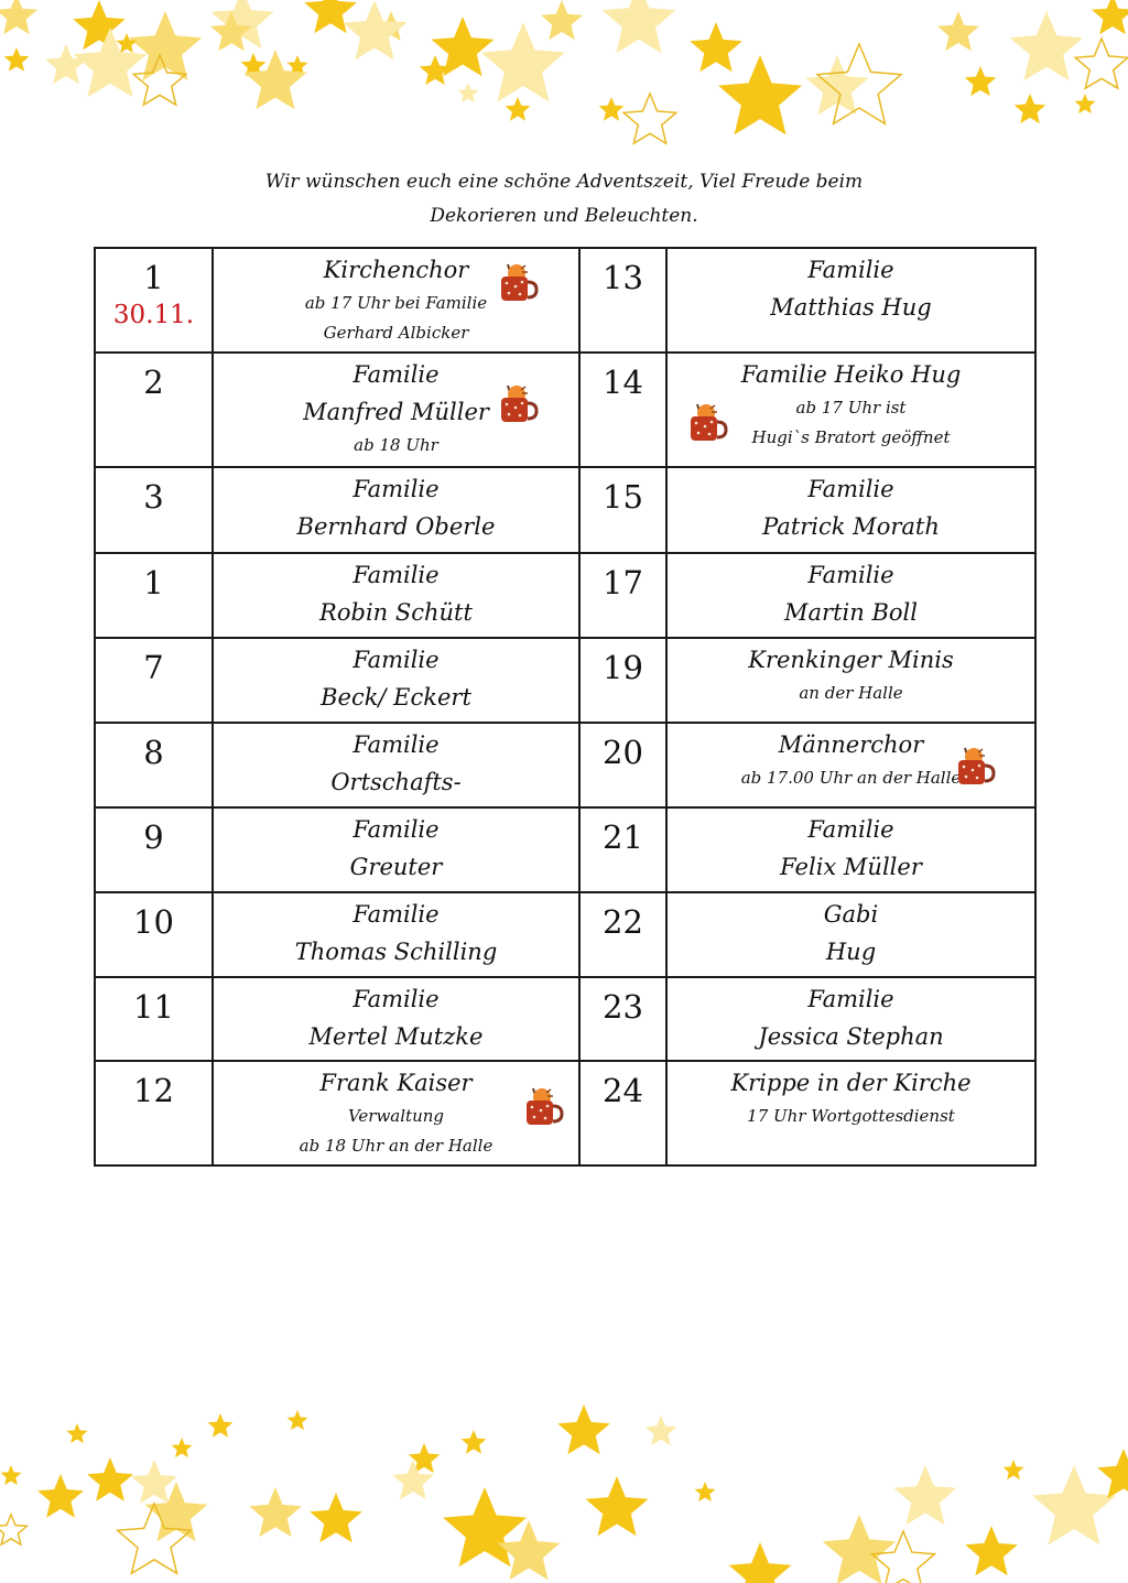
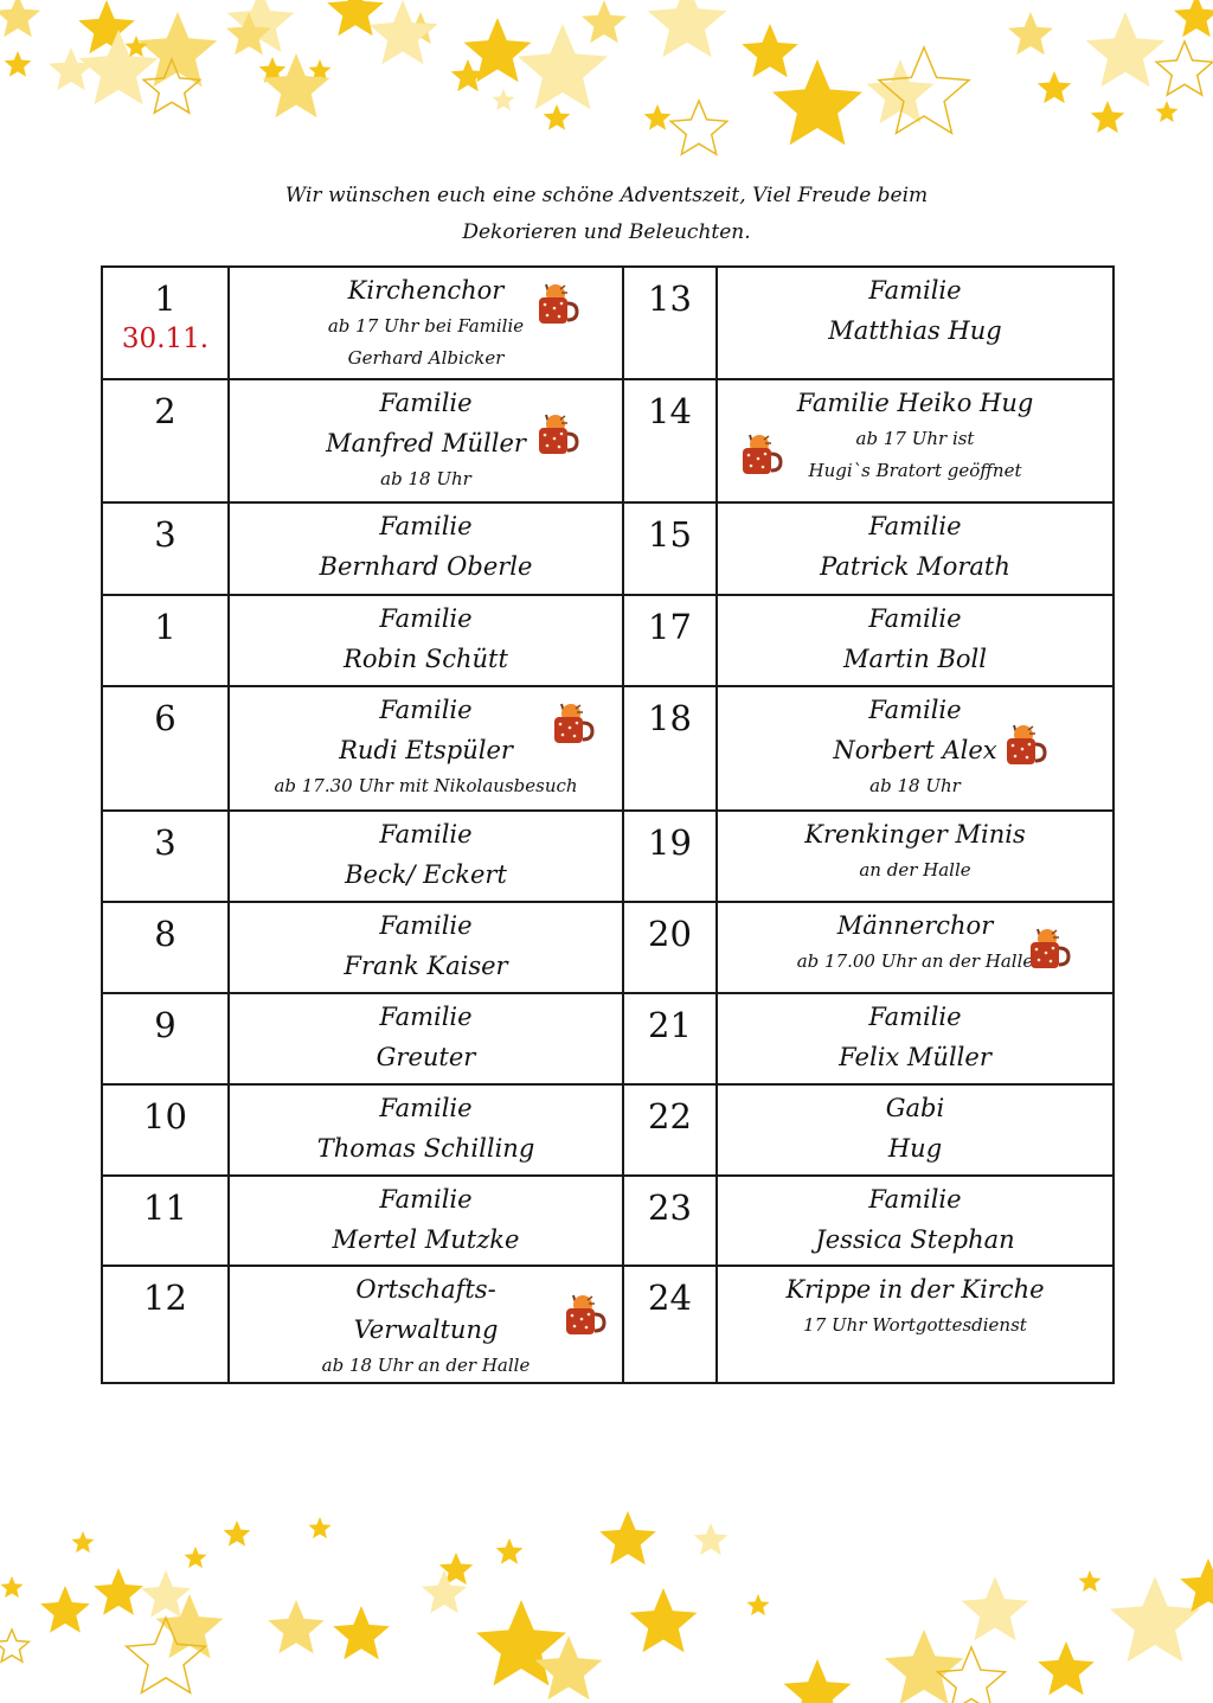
  Wir wünschen euch eine schöne Adventszeit, Viel Freude beim
  Dekorieren und Beleuchten.
  130.11.	Kirchenchorab 17 Uhr bei FamilieGerhard Albicker	13	FamilieMatthias Hug
  2	FamilieManfred Müllerab 18 Uhr	14	Familie Heiko Hugab 17 Uhr istHugi`s Bratort geöffnet
  3	FamilieBernhard Oberle	15	FamiliePatrick Morath
  1	FamilieRobin Schütt	17	FamilieMartin Boll
+ 6	FamilieRudi Etspülerab 17.30 Uhr mit Nikolausbesuch	18	FamilieNorbert Alexab 18 Uhr
- 7	FamilieBeck/ Eckert	19	Krenkinger Minisan der Halle
+ 3	FamilieBeck/ Eckert	19	Krenkinger Minisan der Halle
- 8	FamilieOrtschafts-	20	Männerchorab 17.00 Uhr an der Halle
+ 8	FamilieFrank Kaiser	20	Männerchorab 17.00 Uhr an der Halle
  9	FamilieGreuter	21	FamilieFelix Müller
  10	FamilieThomas Schilling	22	GabiHug
  11	FamilieMertel Mutzke	23	FamilieJessica Stephan
- 12	Frank KaiserVerwaltungab 18 Uhr an der Halle	24	Krippe in der Kirche17 Uhr Wortgottesdienst
+ 12	Ortschafts-Verwaltungab 18 Uhr an der Halle	24	Krippe in der Kirche17 Uhr Wortgottesdienst
